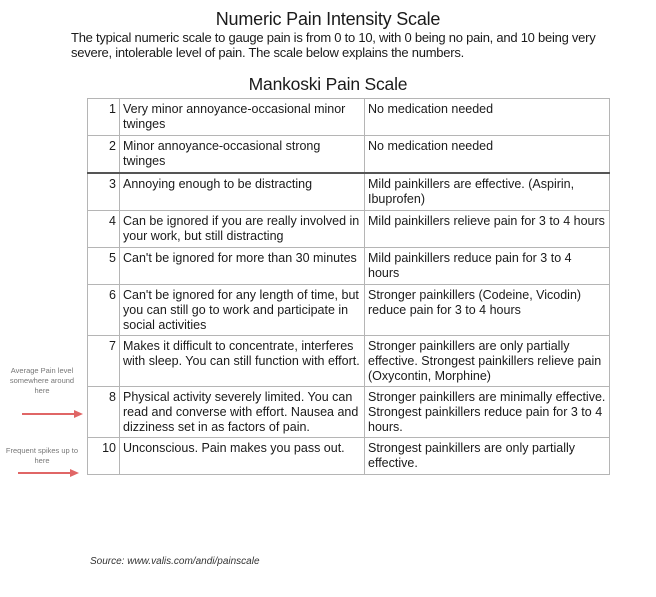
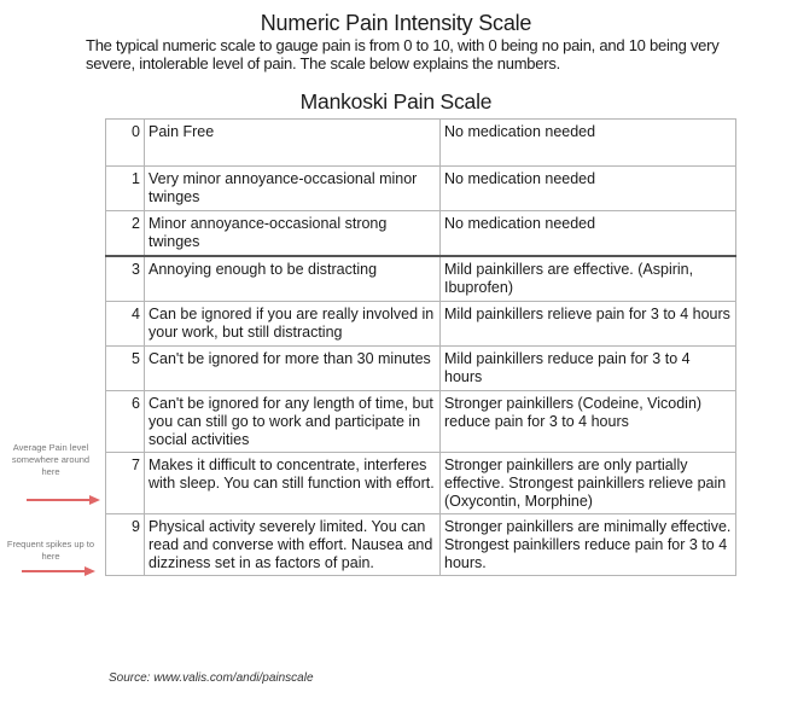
  Numeric Pain Intensity Scale
  The typical numeric scale to gauge pain is from 0 to 10, with 0 being no pain, and 10 being very severe, intolerable level of pain. The scale below explains the numbers.
  Mankoski Pain Scale
+ 0	Pain Free	No medication needed
  1	Very minor annoyance-occasional minor twinges	No medication needed
  2	Minor annoyance-occasional strong twinges	No medication needed
  3	Annoying enough to be distracting	Mild painkillers are effective. (Aspirin, Ibuprofen)
  4	Can be ignored if you are really involved in your work, but still distracting	Mild painkillers relieve pain for 3 to 4 hours
  5	Can't be ignored for more than 30 minutes	Mild painkillers reduce pain for 3 to 4 hours
  6	Can't be ignored for any length of time, but you can still go to work and participate in social activities	Stronger painkillers (Codeine, Vicodin) reduce pain for 3 to 4 hours
  7	Makes it difficult to concentrate, interferes with sleep. You can still function with effort.	Stronger painkillers are only partially effective. Strongest painkillers relieve pain (Oxycontin, Morphine)
- 8	Physical activity severely limited. You can read and converse with effort. Nausea and dizziness set in as factors of pain.	Stronger painkillers are minimally effective. Strongest painkillers reduce pain for 3 to 4 hours.
+ 9	Physical activity severely limited. You can read and converse with effort. Nausea and dizziness set in as factors of pain.	Stronger painkillers are minimally effective. Strongest painkillers reduce pain for 3 to 4 hours.
- 10	Unconscious. Pain makes you pass out.	Strongest painkillers are only partially effective.
  Average Pain level somewhere around here
  Frequent spikes up to here
  Source: www.valis.com/andi/painscale
